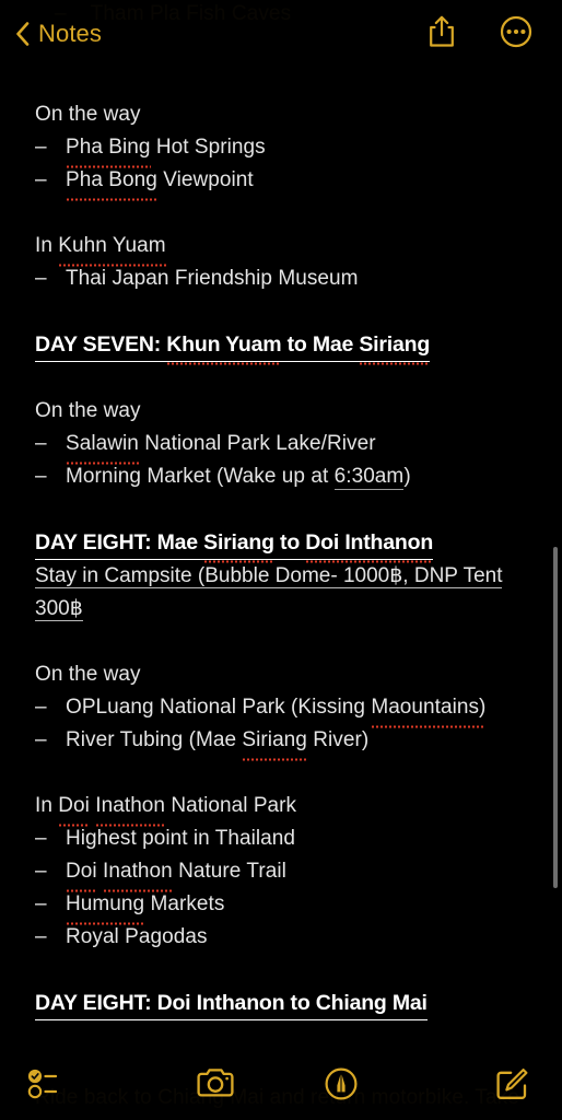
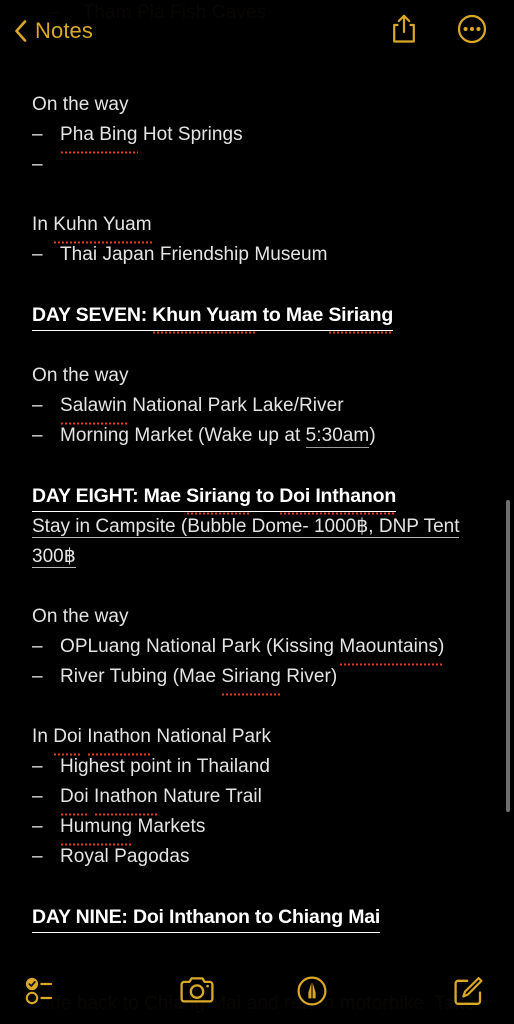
  On the way
  –
  Pha Bing Hot Springs
  –
- Pha Bong Viewpoint
  In Kuhn Yuam
  –
  Thai Japan Friendship Museum
  DAY SEVEN: Khun Yuam to Mae Siriang
  On the way
  –
  Salawin National Park Lake/River
  –
- Morning Market (Wake up at 6:30am)
+ Morning Market (Wake up at 5:30am)
  DAY EIGHT: Mae Siriang to Doi Inthanon
  Stay in Campsite (Bubble Dome- 1000฿, DNP Tent
  300฿
  On the way
  –
  OPLuang National Park (Kissing Maountains)
  –
  River Tubing (Mae Siriang River)
  In Doi Inathon National Park
  –
  Highest point in Thailand
  –
  Doi Inathon Nature Trail
  –
  Humung Markets
  –
  Royal Pagodas
- DAY EIGHT: Doi Inthanon to Chiang Mai
+ DAY NINE: Doi Inthanon to Chiang Mai
  Notes
